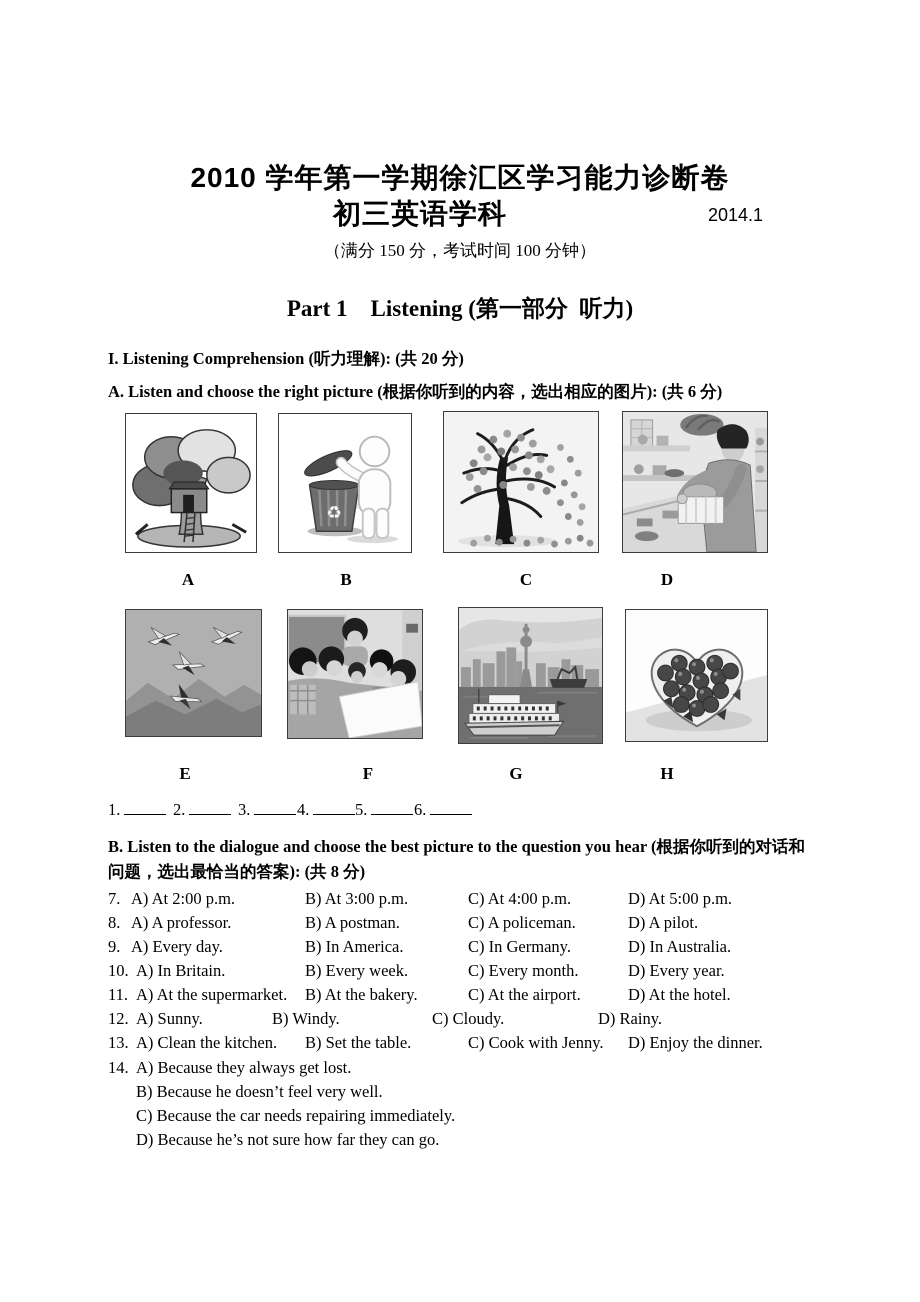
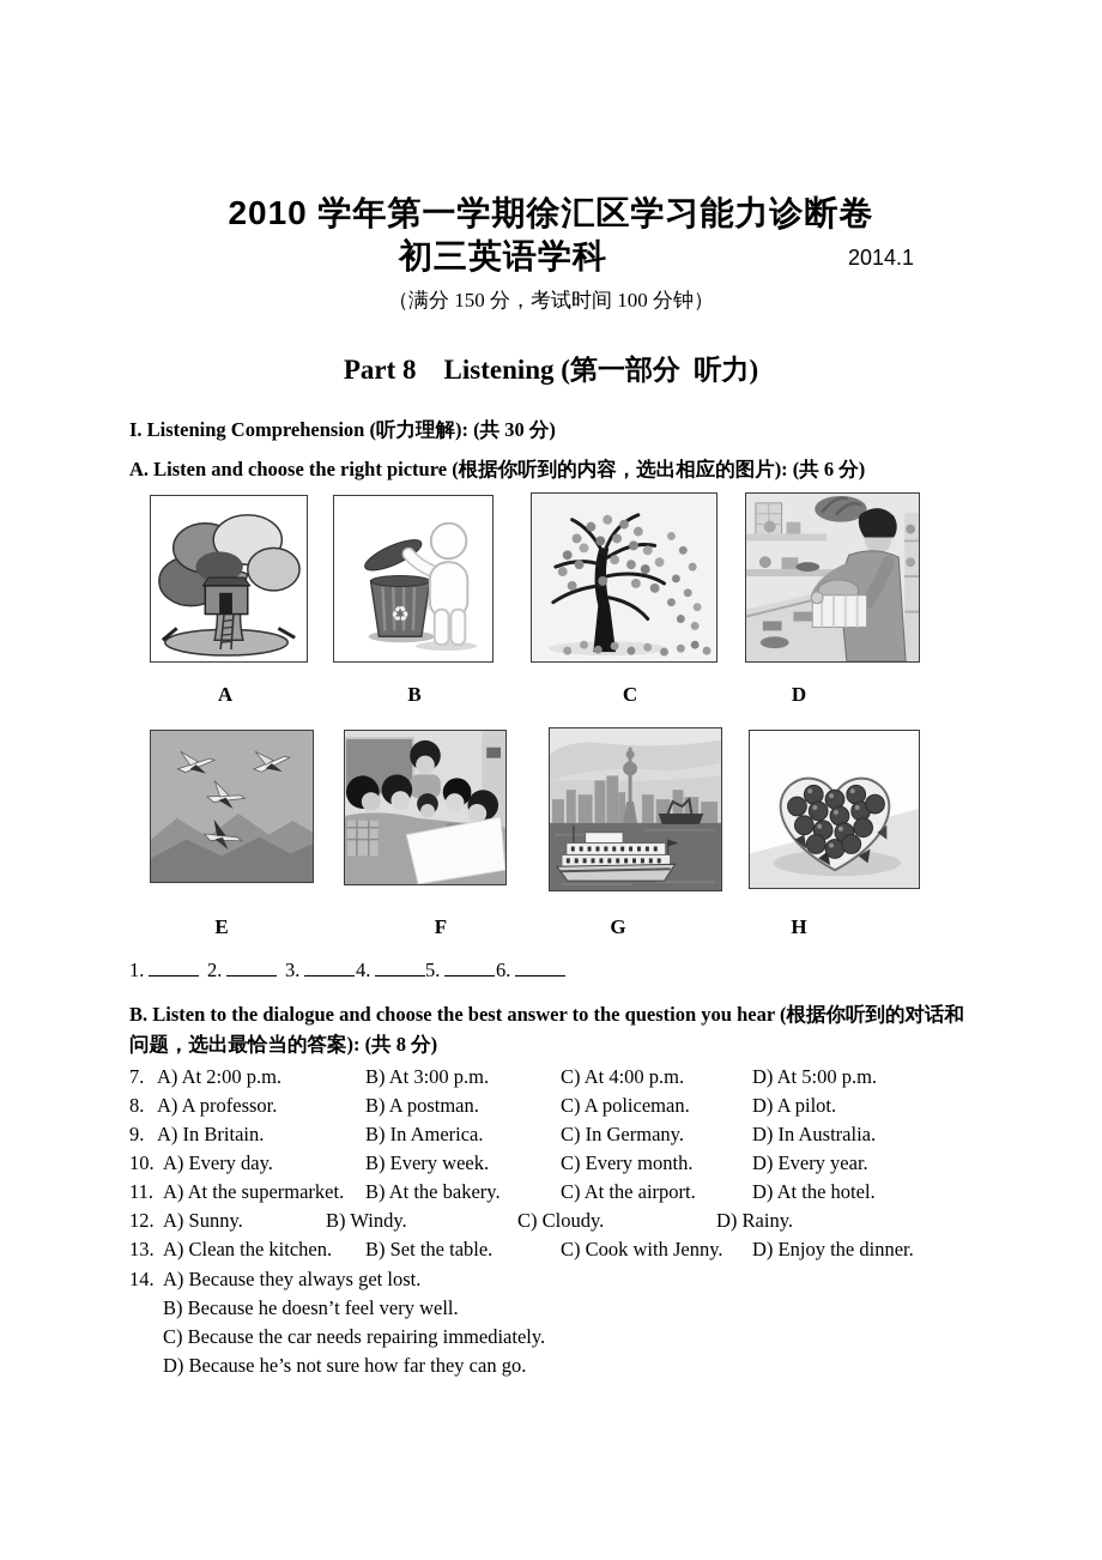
  2010 学年第一学期徐汇区学习能力诊断卷
  初三英语学科
  2014.1
  （满分 150 分，考试时间 100 分钟）
- Part 1 Listening (第一部分 听力)
+ Part 8 Listening (第一部分 听力)
- I. Listening Comprehension (听力理解): (共 20 分)
+ I. Listening Comprehension (听力理解): (共 30 分)
  A. Listen and choose the right picture (根据你听到的内容，选出相应的图片): (共 6 分)
  ♻
  A
  B
  C
  D
  E
  F
  G
  H
  1.
  2.
  3.
  4.
  5.
  6.
- B. Listen to the dialogue and choose the best picture to the question you hear (根据你听到的对话和
+ B. Listen to the dialogue and choose the best answer to the question you hear (根据你听到的对话和
  问题，选出最恰当的答案): (共 8 分)
  7.
  A) At 2:00 p.m.
  B) At 3:00 p.m.
  C) At 4:00 p.m.
  D) At 5:00 p.m.
  8.
  A) A professor.
  B) A postman.
  C) A policeman.
  D) A pilot.
  9.
- A) Every day.
+ A) In Britain.
  B) In America.
  C) In Germany.
  D) In Australia.
  10.
- A) In Britain.
+ A) Every day.
  B) Every week.
  C) Every month.
  D) Every year.
  11.
  A) At the supermarket.
  B) At the bakery.
  C) At the airport.
  D) At the hotel.
  12.
  A) Sunny.
  B) Windy.
  C) Cloudy.
  D) Rainy.
  13.
  A) Clean the kitchen.
  B) Set the table.
  C) Cook with Jenny.
  D) Enjoy the dinner.
  14.
  A) Because they always get lost.
  B) Because he doesn’t feel very well.
  C) Because the car needs repairing immediately.
  D) Because he’s not sure how far they can go.
